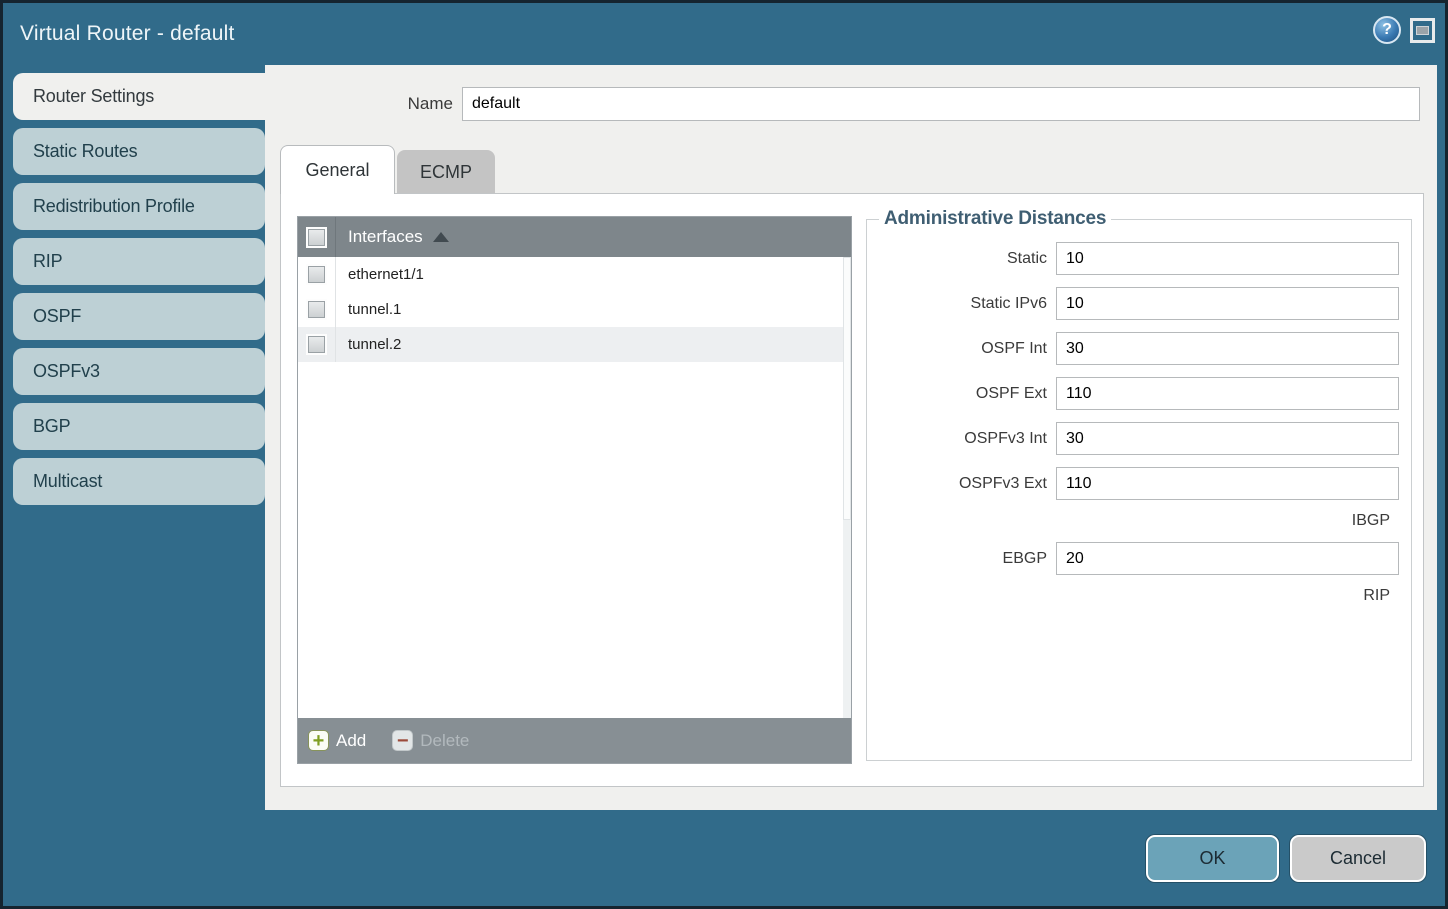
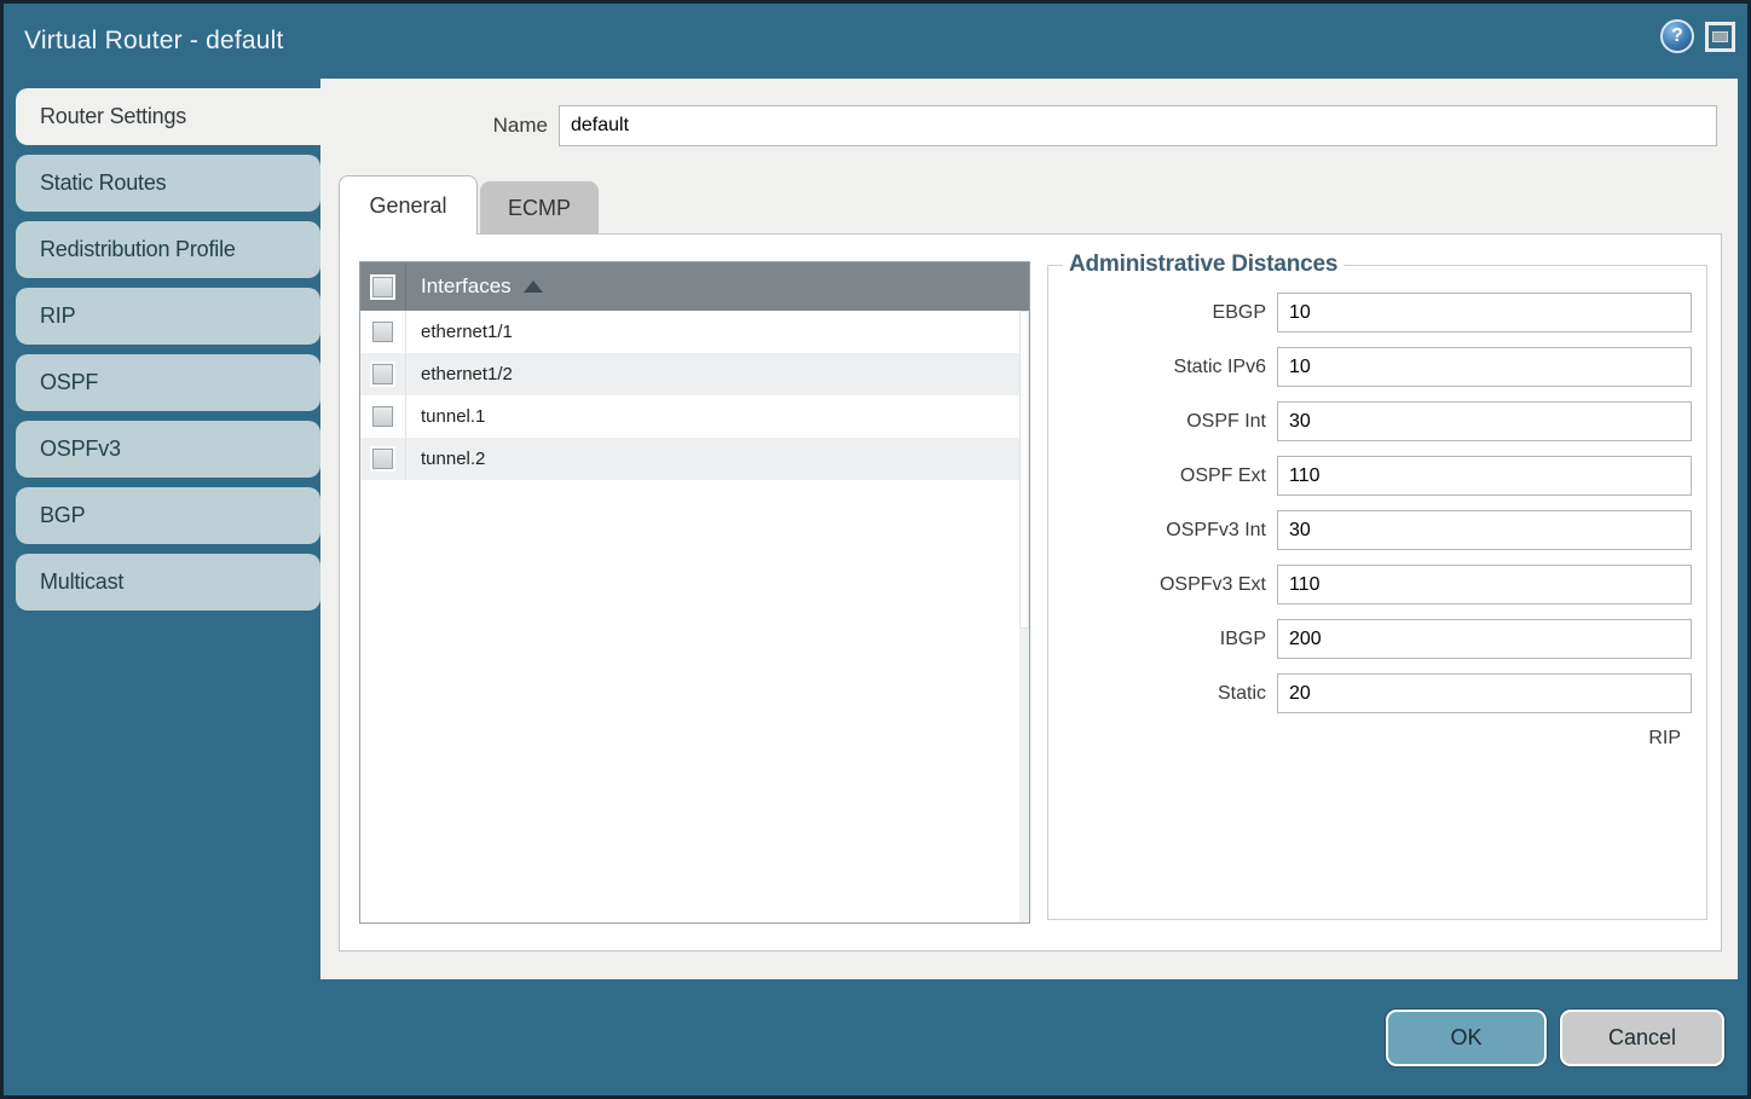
  Virtual Router - default
  ?
  Router Settings
  Static Routes
  Redistribution Profile
  RIP
  OSPF
  OSPFv3
  BGP
  Multicast
  Name
  default
  General
  ECMP
  Interfaces
  ethernet1/1
+ ethernet1/2
  tunnel.1
  tunnel.2
- +
- Add
- −
- Delete
  Administrative Distances
- Static
+ EBGP
  10
  Static IPv6
  10
  OSPF Int
  30
  OSPF Ext
  110
  OSPFv3 Int
  30
  OSPFv3 Ext
  110
  IBGP
+ 200
- EBGP
+ Static
  20
  RIP
  OK
  Cancel
